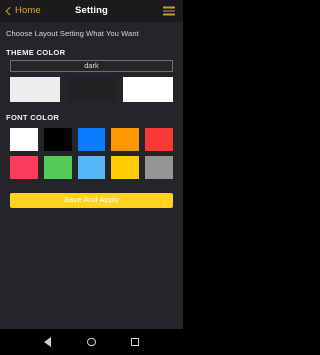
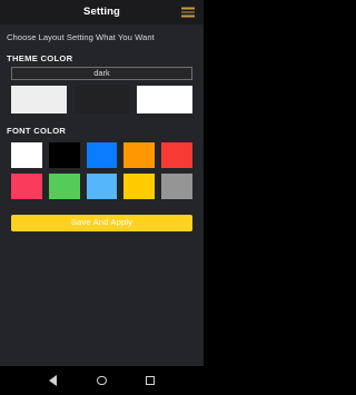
- Home
  Setting
  Choose Layout Setting What You Want
  THEME COLOR
  dark
  FONT COLOR
  Save And Apply
